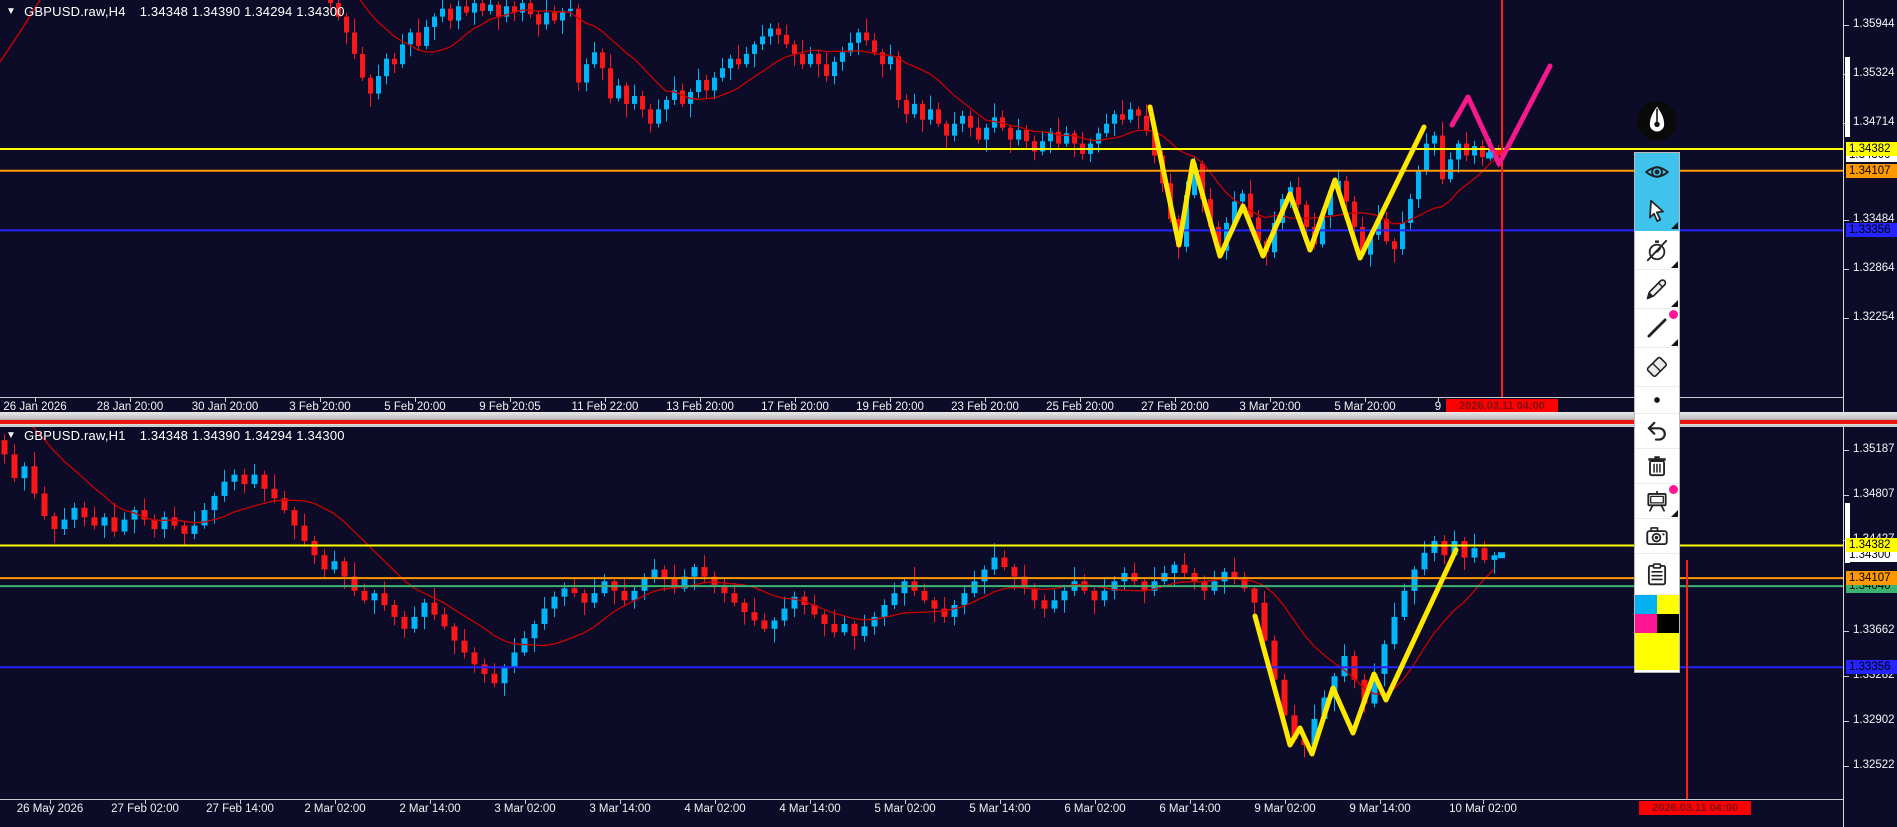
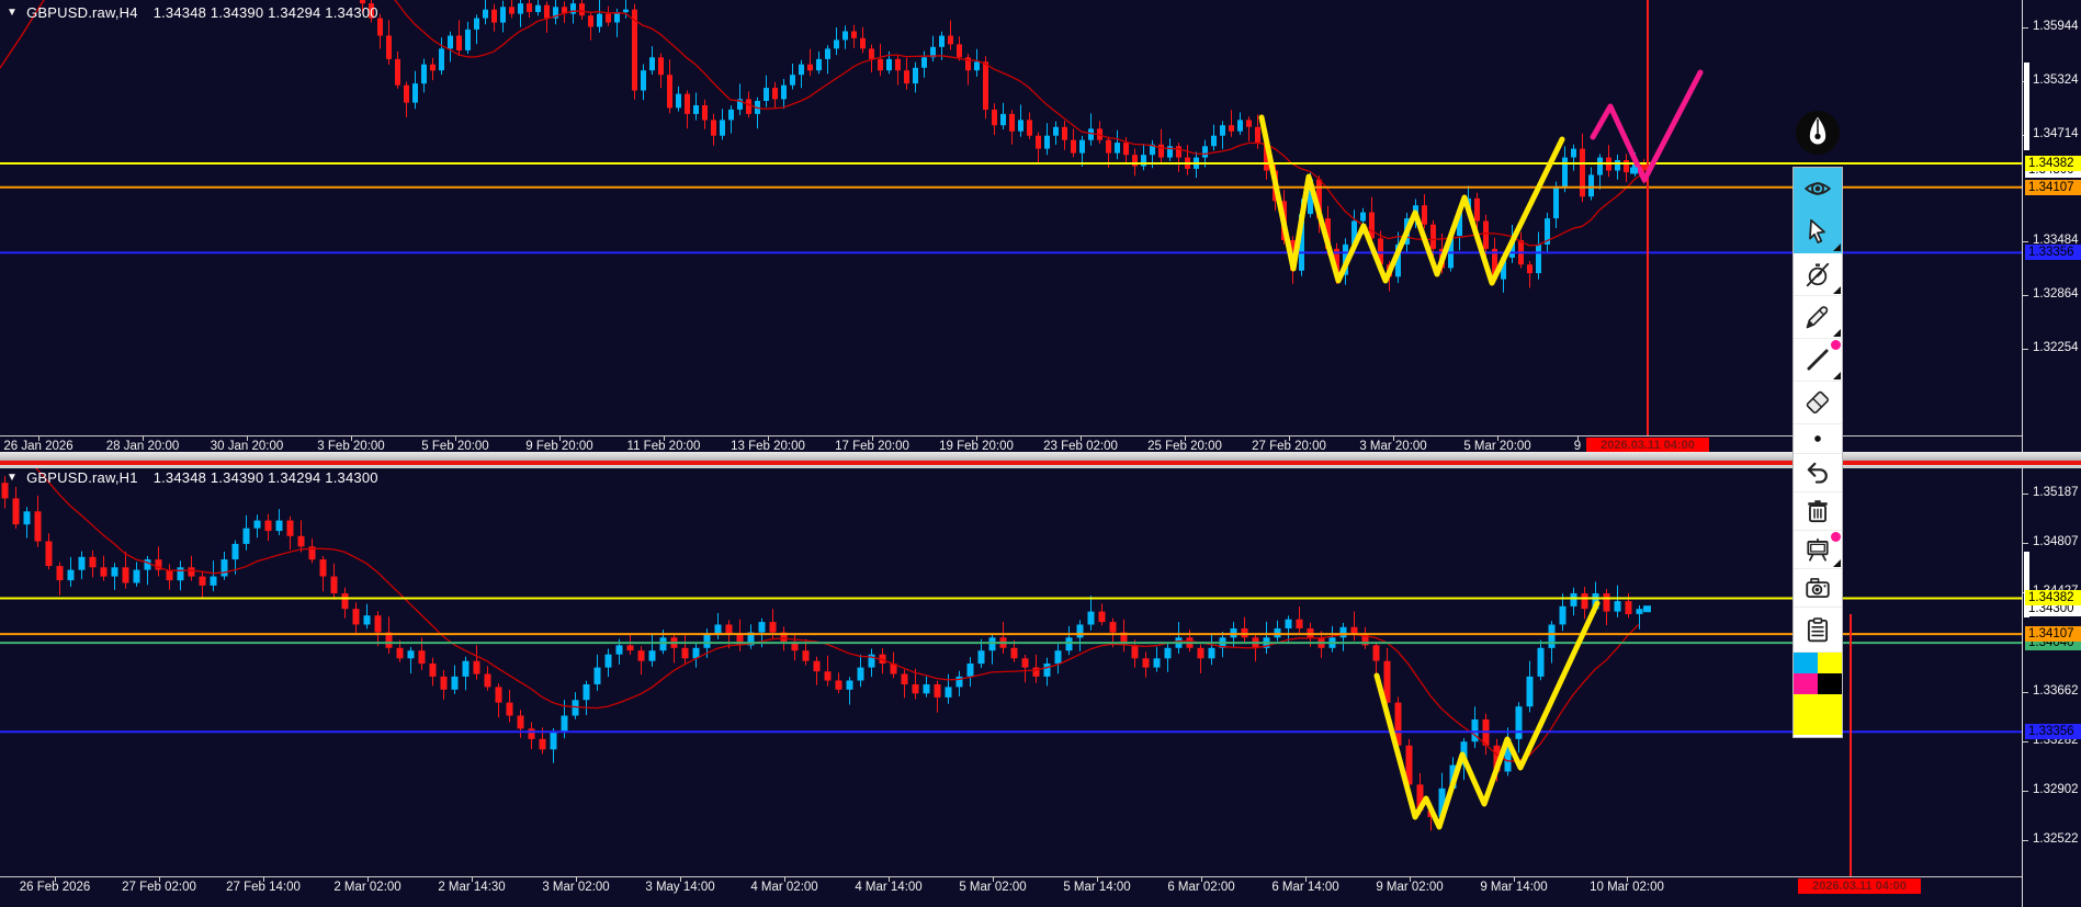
  ▼
  GBPUSD.raw,H4
  1.34348 1.34390 1.34294 1.34300
  26 Jan 2026
  28 Jan 20:00
  30 Jan 20:00
  3 Feb 20:00
  5 Feb 20:00
- 9 Feb 20:05
+ 9 Feb 20:00
- 11 Feb 22:00
+ 11 Feb 20:00
  13 Feb 20:00
  17 Feb 20:00
  19 Feb 20:00
- 23 Feb 20:00
+ 23 Feb 02:00
  25 Feb 20:00
  27 Feb 20:00
  3 Mar 20:00
  5 Mar 20:00
  9
  2026.03.11 04:00
  1.35944
  1.35324
  1.34714
  1.33484
  1.32864
  1.32254
  1.34382
  1.34107
  1.33356
  ▼
  GBPUSD.raw,H1
  1.34348 1.34390 1.34294 1.34300
- 26 May 2026
+ 26 Feb 2026
  27 Feb 02:00
  27 Feb 14:00
  2 Mar 02:00
- 2 Mar 14:00
+ 2 Mar 14:30
  3 Mar 02:00
- 3 Mar 14:00
+ 3 May 14:00
  4 Mar 02:00
  4 Mar 14:00
  5 Mar 02:00
  5 Mar 14:00
  6 Mar 02:00
  6 Mar 14:00
  9 Mar 02:00
  9 Mar 14:00
  10 Mar 02:00
  2026.03.11 04:00
  1.35187
  1.34807
  1.33662
  1.33282
  1.32902
  1.32522
  1.34300
  1.34382
  1.34040
  1.34107
  1.33356
